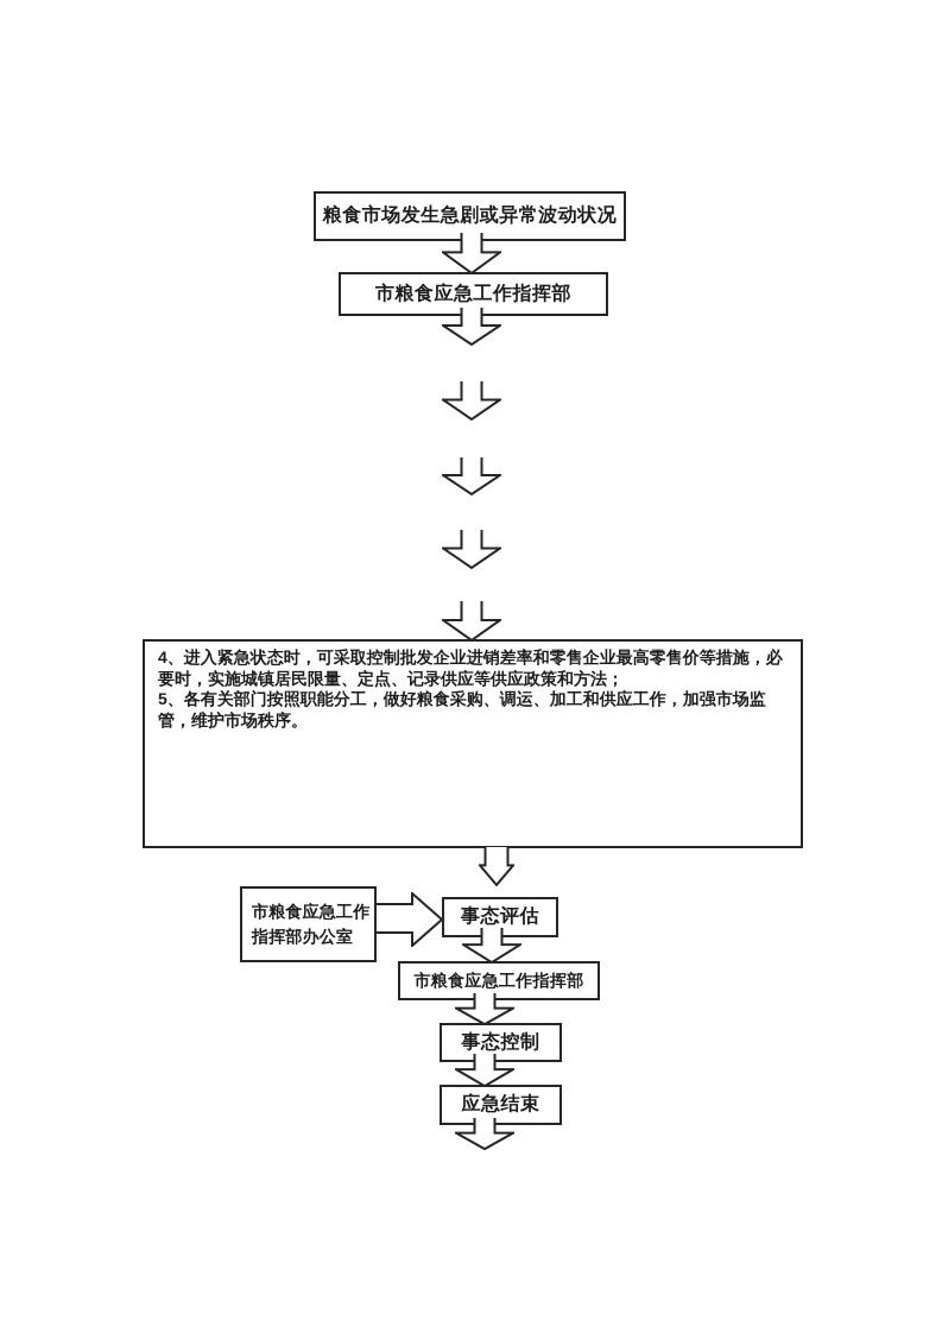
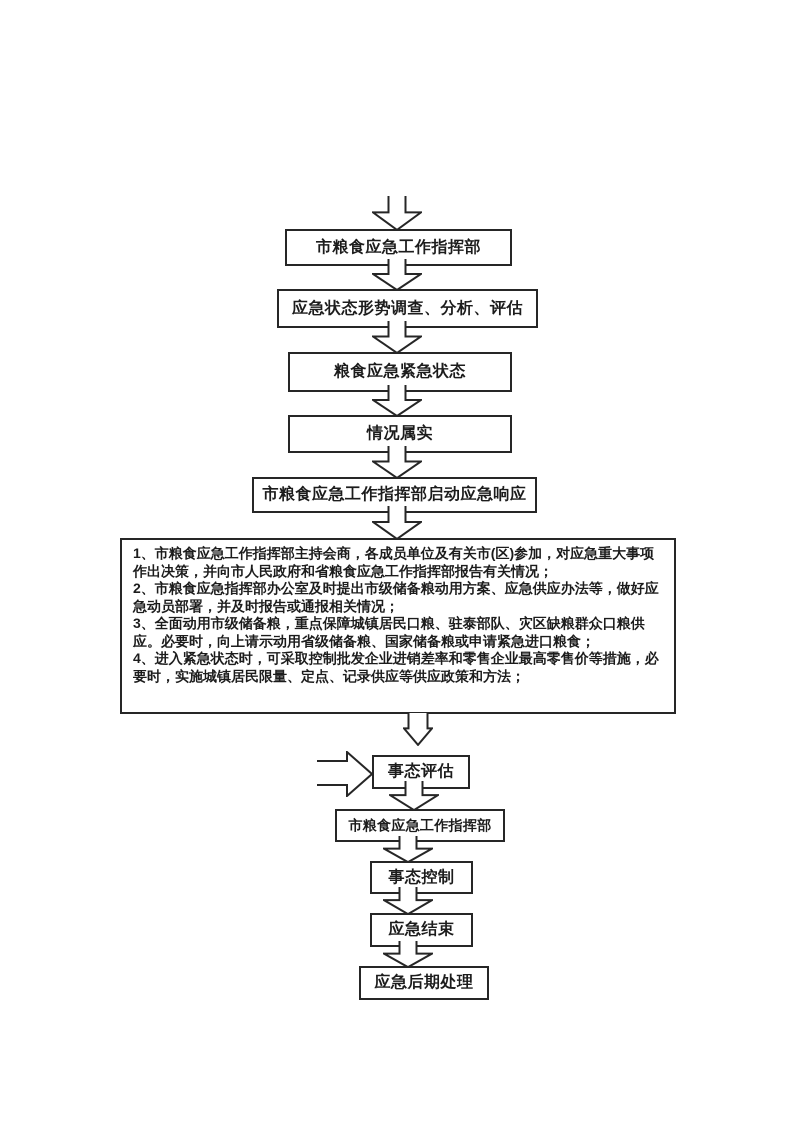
- 粮食市场发生急剧或异常波动状况
  市粮食应急工作指挥部
+ 应急状态形势调查、分析、评估
+ 粮食应急紧急状态
+ 情况属实
+ 市粮食应急工作指挥部启动应急响应
+ 1、市粮食应急工作指挥部主持会商，各成员单位及有关市(区)参加，对应急重大事项作出决策，并向市人民政府和省粮食应急工作指挥部报告有关情况；
+ 2、市粮食应急指挥部办公室及时提出市级储备粮动用方案、应急供应办法等，做好应急动员部署，并及时报告或通报相关情况；
+ 3、全面动用市级储备粮，重点保障城镇居民口粮、驻泰部队、灾区缺粮群众口粮供应。必要时，向上请示动用省级储备粮、国家储备粮或申请紧急进口粮食；
  4、进入紧急状态时，可采取控制批发企业进销差率和零售企业最高零售价等措施，必要时，实施城镇居民限量、定点、记录供应等供应政策和方法；
- 5、各有关部门按照职能分工，做好粮食采购、调运、加工和供应工作，加强市场监管，维护市场秩序。
- 市粮食应急工作指挥部办公室
  事态评估
  市粮食应急工作指挥部
  事态控制
  应急结束
+ 应急后期处理
